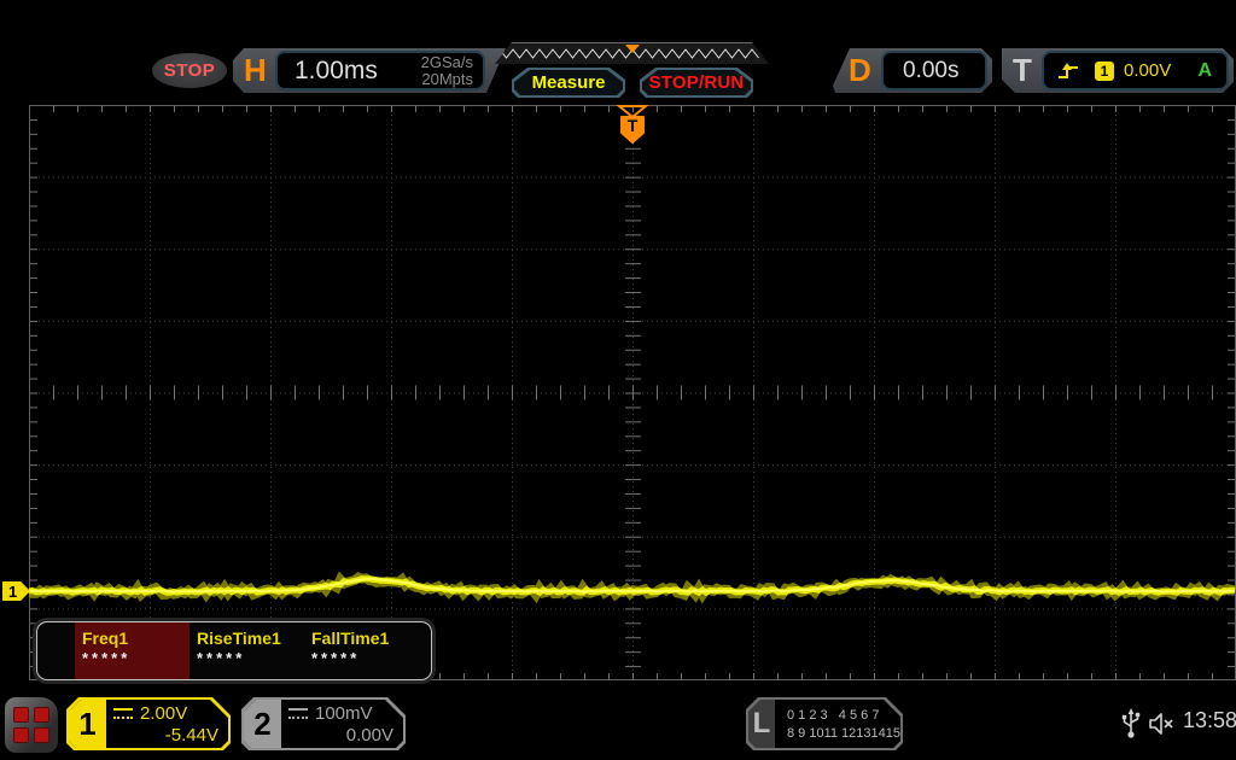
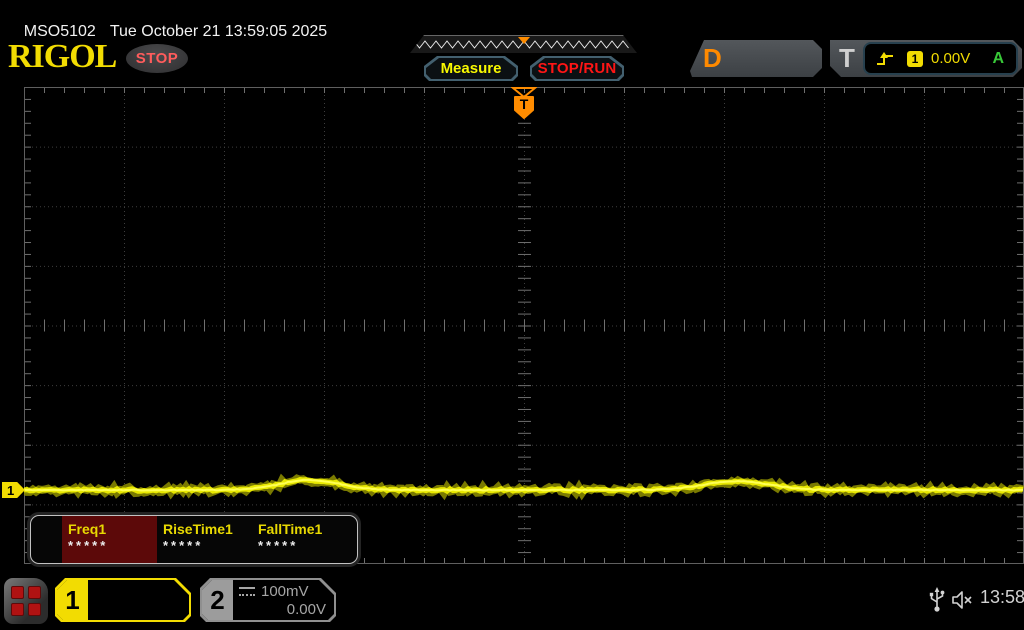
+ MSO5102 Tue October 21 13:59:05 2025
+ RIGOL
  STOP
- H
- 1.00ms
- 2GSa/s
- 20Mpts
  Measure
  STOP/RUN
  D
- 0.00s
  T
  1
  0.00V
  A
  T
  1
  Freq1
  *****
  RiseTime1
  *****
  FallTime1
  *****
  1
- 2.00V
- -5.44V
  2
  100mV
  0.00V
- L
- 0 1 2 3 4 5 6 7
- 8 9 1011 12131415
  13:58
